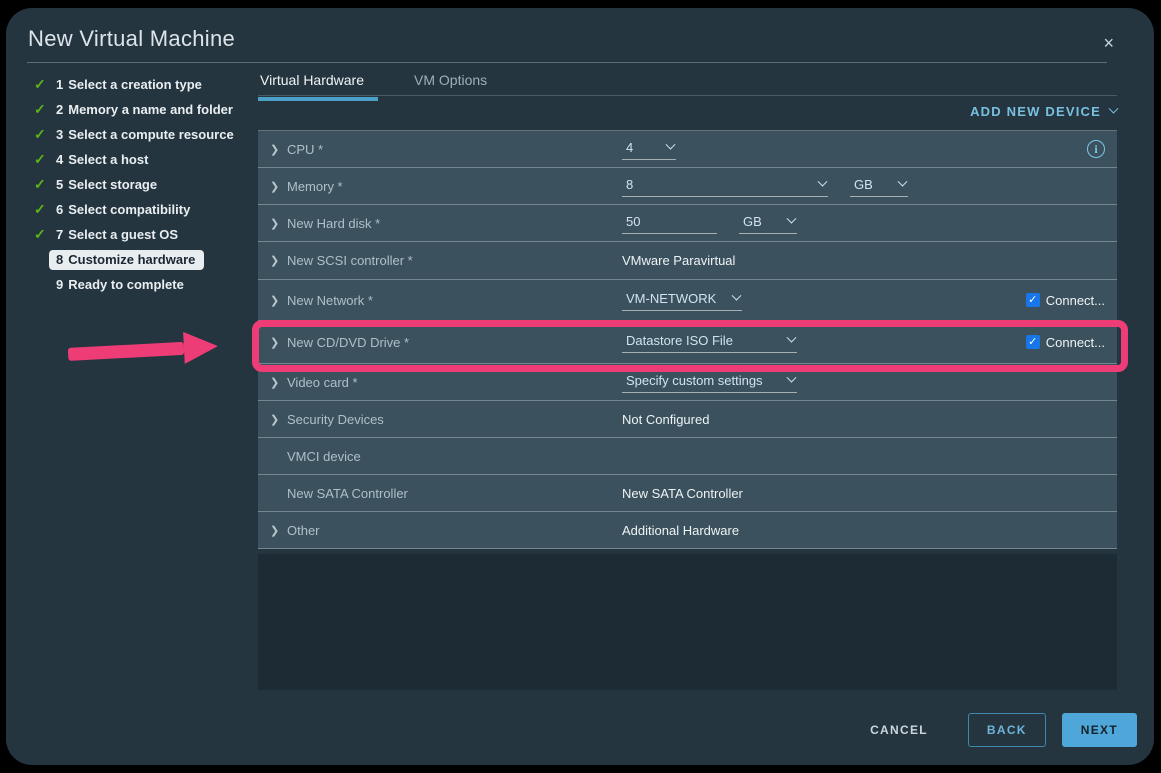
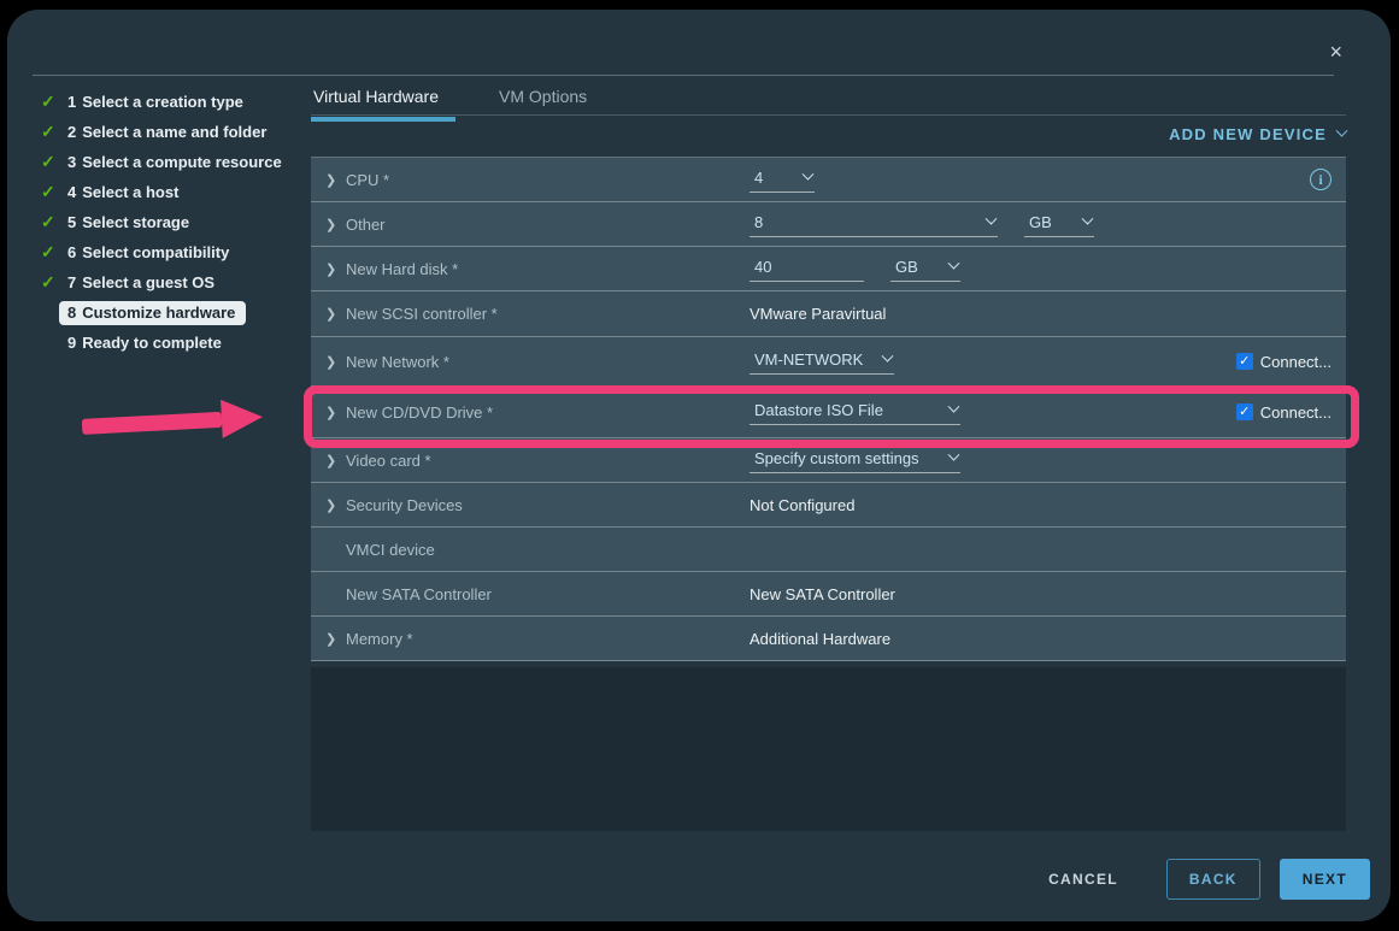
- New Virtual Machine
  ×
  Virtual Hardware
  VM Options
  ✓
  1
  Select a creation type
  ✓
  2
- Memory a name and folder
+ Select a name and folder
  ✓
  3
  Select a compute resource
  ✓
  4
  Select a host
  ✓
  5
  Select storage
  ✓
  6
  Select compatibility
  ✓
  7
  Select a guest OS
  8
  Customize hardware
  9
  Ready to complete
  ADD NEW DEVICE
  ❯
  CPU *
  4
  i
  ❯
- Memory *
+ Other
  8
  GB
  ❯
  New Hard disk *
- 50
+ 40
  GB
  ❯
  New SCSI controller *
  VMware Paravirtual
  ❯
  New Network *
  VM-NETWORK
  ✓
  Connect...
  ❯
  New CD/DVD Drive *
  Datastore ISO File
  ✓
  Connect...
  ❯
  Video card *
  Specify custom settings
  ❯
  Security Devices
  Not Configured
  VMCI device
  New SATA Controller
  New SATA Controller
  ❯
- Other
+ Memory *
  Additional Hardware
  CANCEL
  BACK
  NEXT
